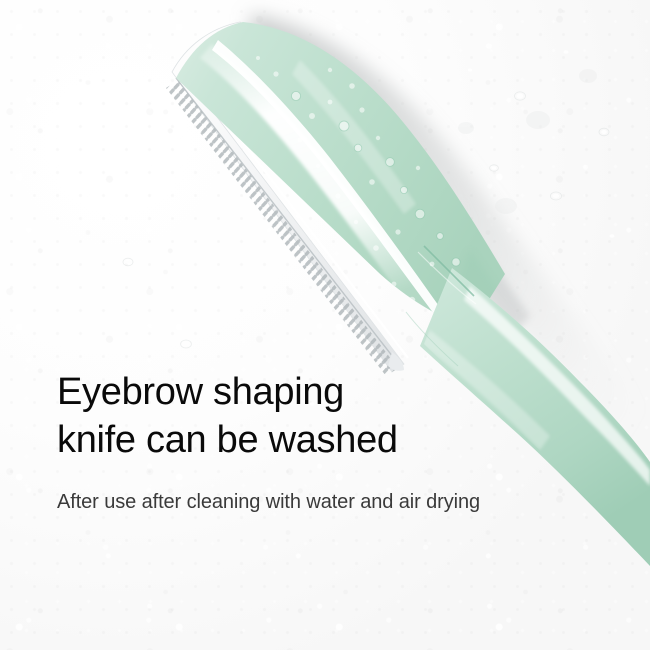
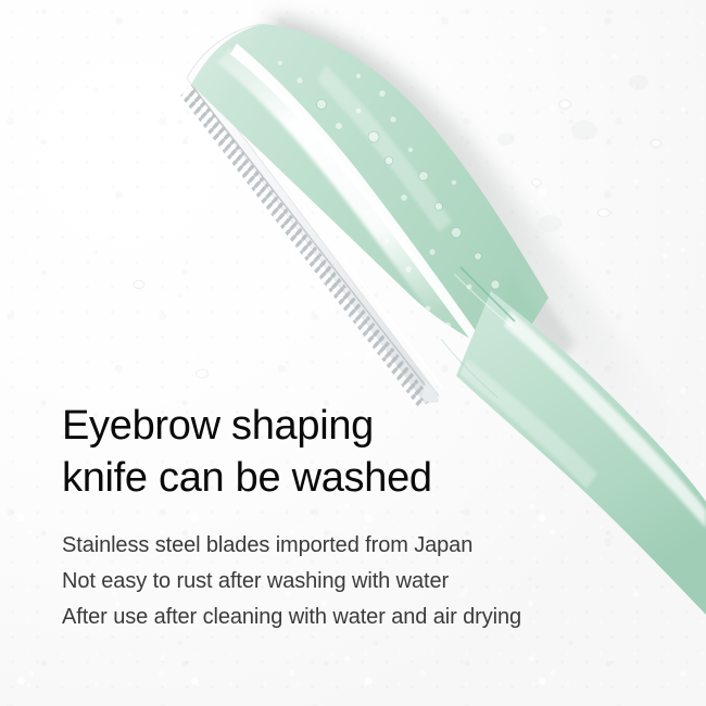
  Eyebrow shaping
  knife can be washed
+ Stainless steel blades imported from Japan
+ Not easy to rust after washing with water
  After use after cleaning with water and air drying
